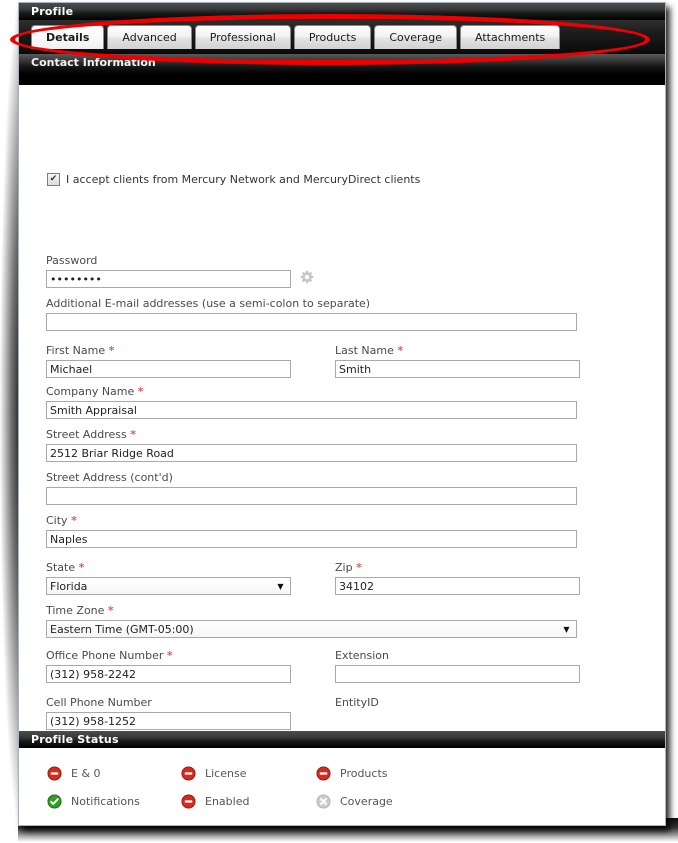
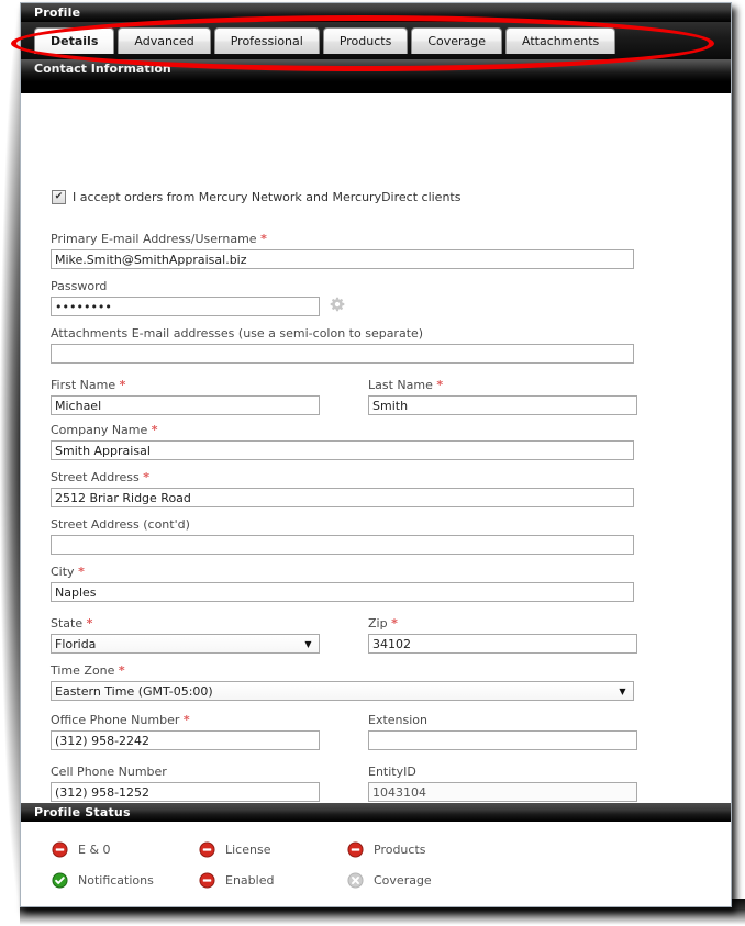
  Profile
  Details
  Advanced
  Professional
  Products
  Coverage
  Attachments
  Contact Information
  ✔
- I accept clients from Mercury Network and MercuryDirect clients
+ I accept orders from Mercury Network and MercuryDirect clients
+ Primary E-mail Address/Username *
+ Mike.Smith@SmithAppraisal.biz
  Password
  ••••••••
- Additional E-mail addresses (use a semi-colon to separate)
+ Attachments E-mail addresses (use a semi-colon to separate)
  First Name *
  Michael
  Last Name *
  Smith
  Company Name *
  Smith Appraisal
  Street Address *
  2512 Briar Ridge Road
  Street Address (cont'd)
  City *
  Naples
  State *
  Florida
  ▼
  Zip *
  34102
  Time Zone *
  Eastern Time (GMT-05:00)
  ▼
  Office Phone Number *
  (312) 958-2242
  Extension
  Cell Phone Number
  (312) 958-1252
  EntityID
+ 1043104
  Profile Status
  E & 0
  License
  Products
  Notifications
  Enabled
  Coverage
